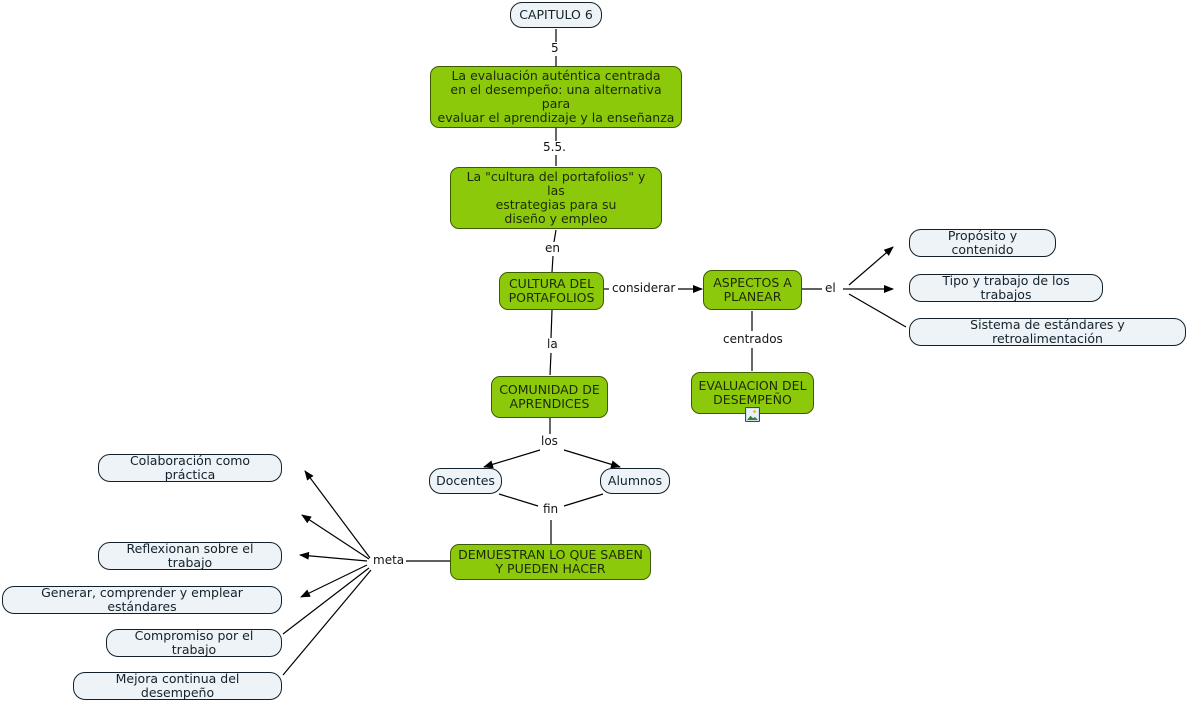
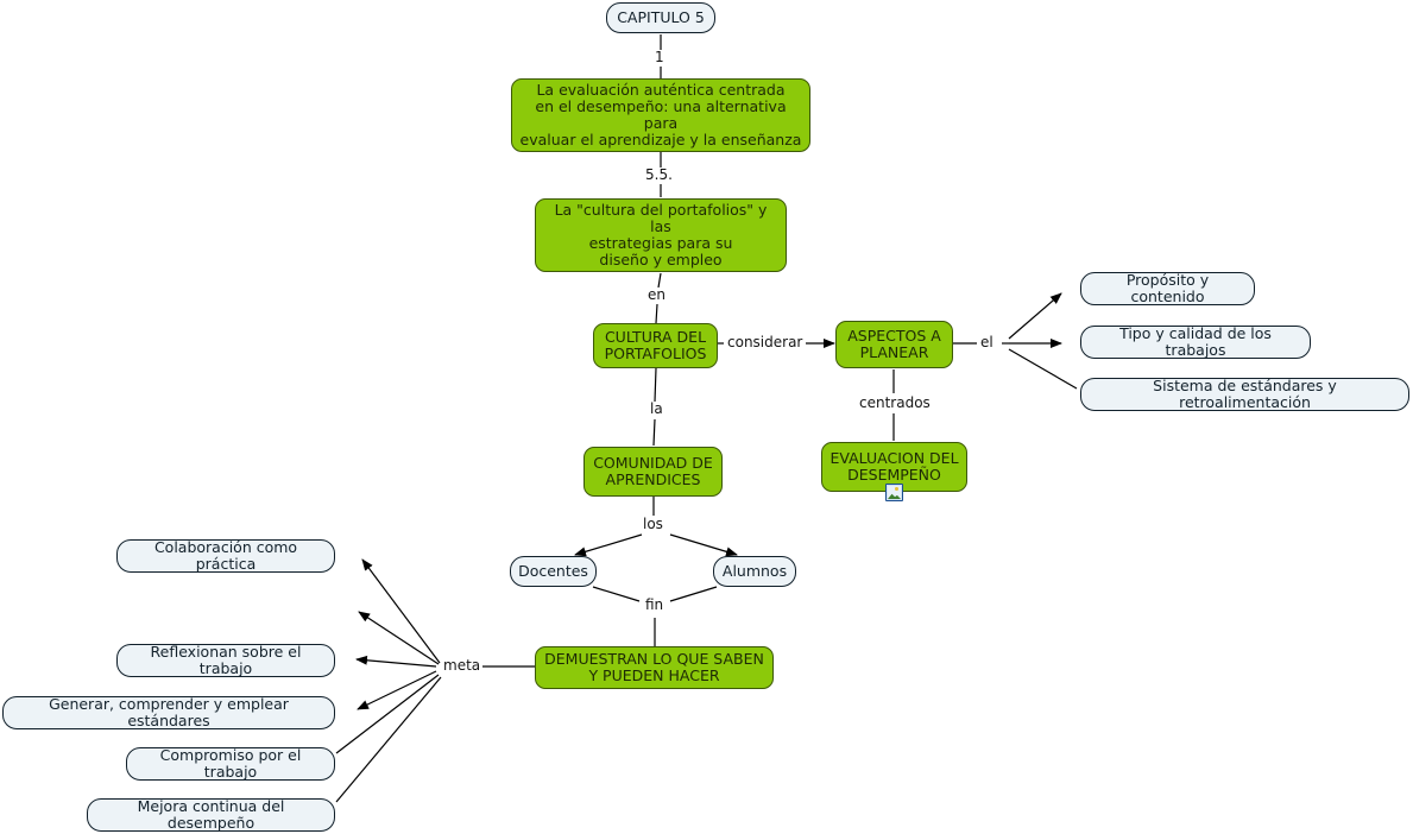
- CAPITULO 6
+ CAPITULO 5
  La evaluación auténtica centrada
  en el desempeño: una alternativa para
  evaluar el aprendizaje y la enseñanza
  La "cultura del portafolios" y las
  estrategias para su
  diseño y empleo
  CULTURA DEL
  PORTAFOLIOS
  ASPECTOS A
  PLANEAR
  Propósito y contenido
- Tipo y trabajo de los trabajos
+ Tipo y calidad de los trabajos
  Sistema de estándares y retroalimentación
  EVALUACION DEL
  DESEMPEÑO
  COMUNIDAD DE
  APRENDICES
  Docentes
  Alumnos
  DEMUESTRAN LO QUE SABEN
  Y PUEDEN HACER
  Colaboración como práctica
  Reflexionan sobre el trabajo
  Generar, comprender y emplear estándares
  Compromiso por el trabajo
  Mejora continua del desempeño
- 5
+ 1
  5.5.
  en
  considerar
  el
  centrados
  la
  los
  fin
  meta
